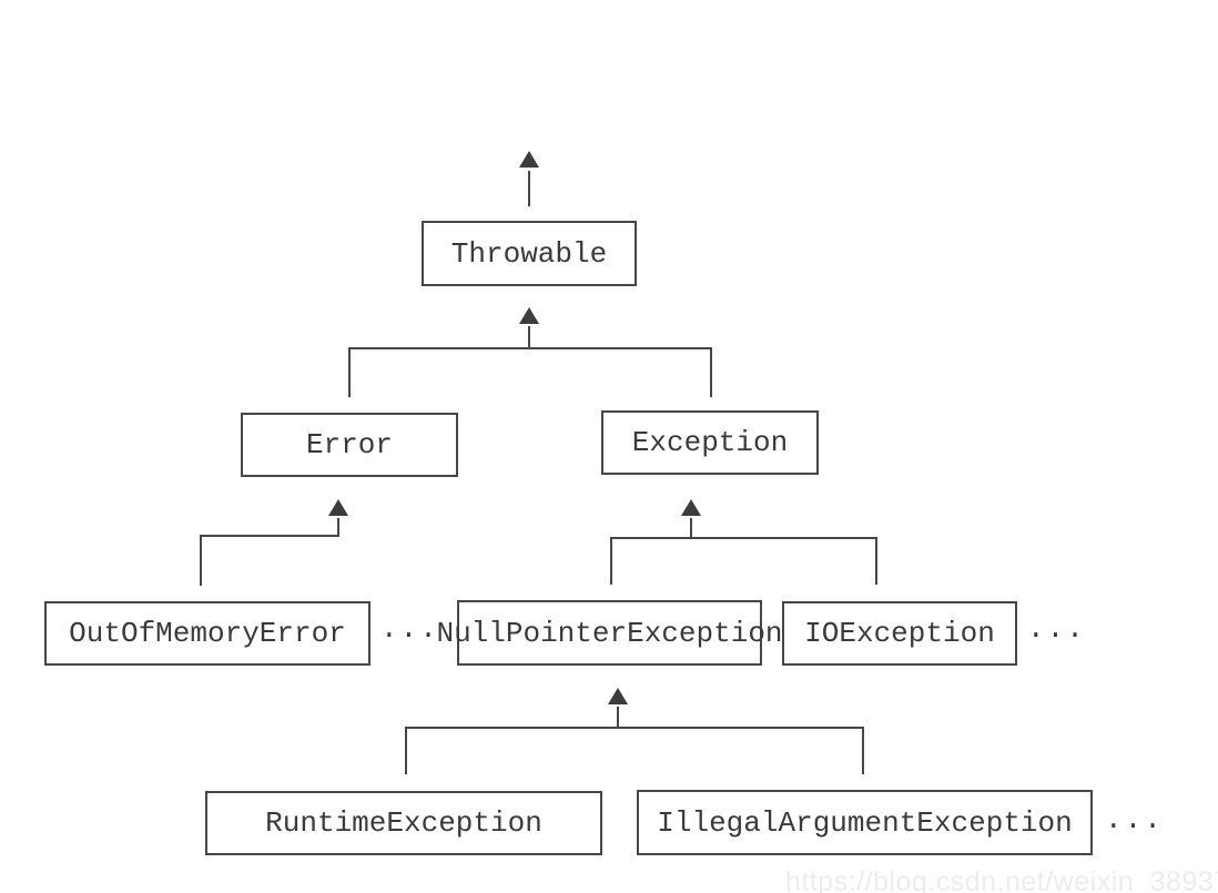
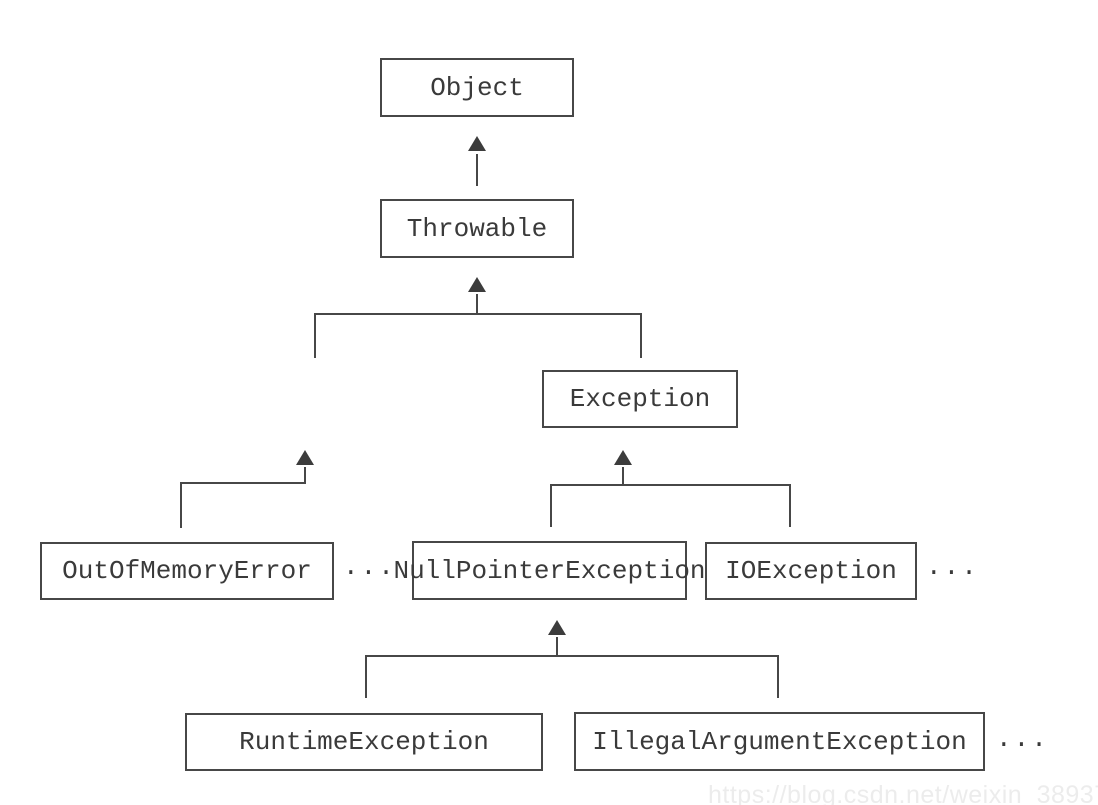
+ Object
  Throwable
- Error
  Exception
  OutOfMemoryError
  NullPointerException
  IOException
  RuntimeException
  IllegalArgumentException
  ...
  ...
  ...
